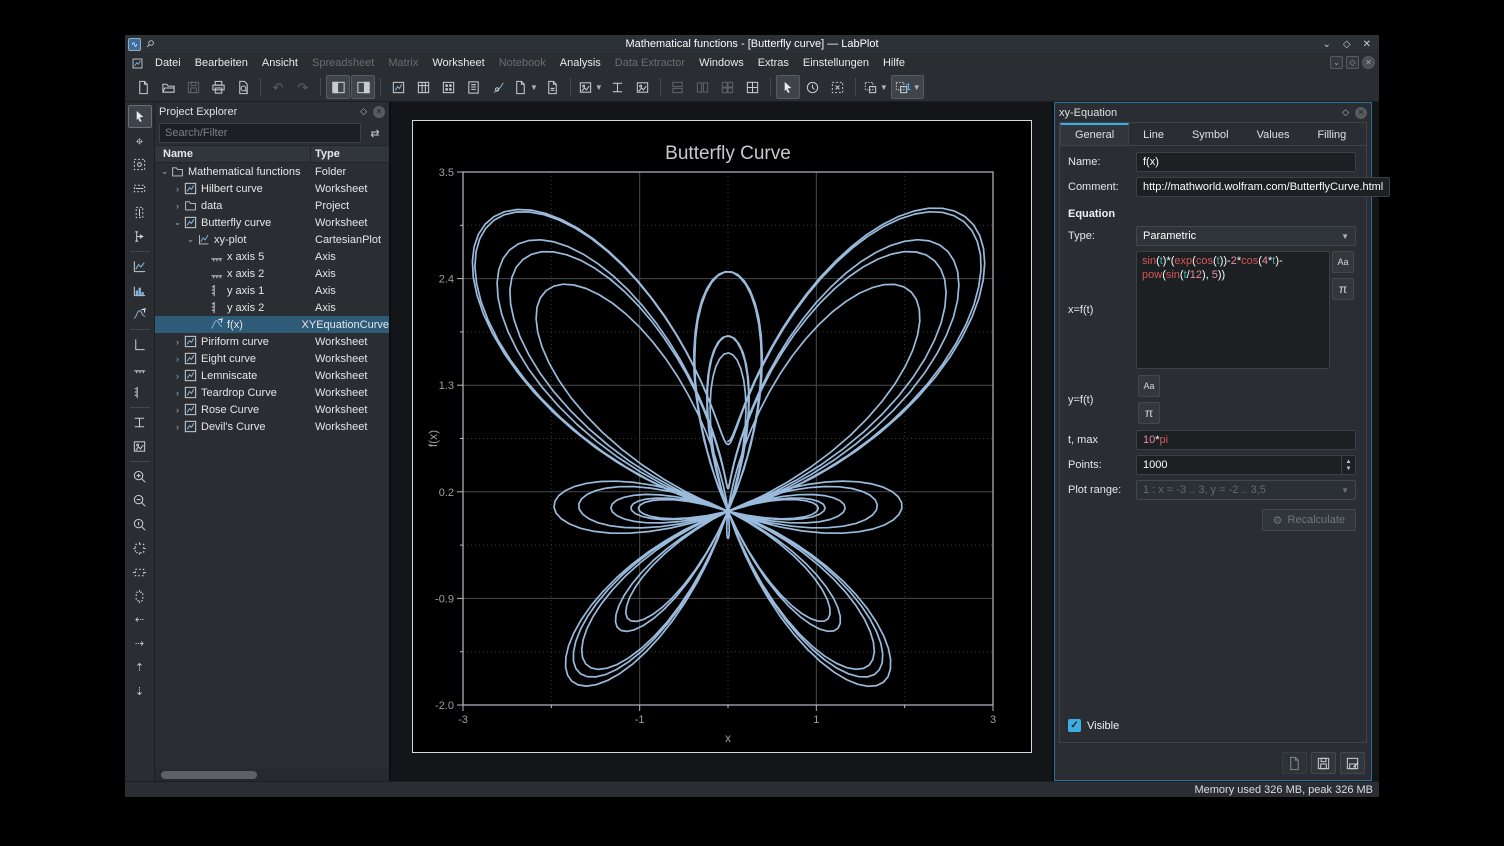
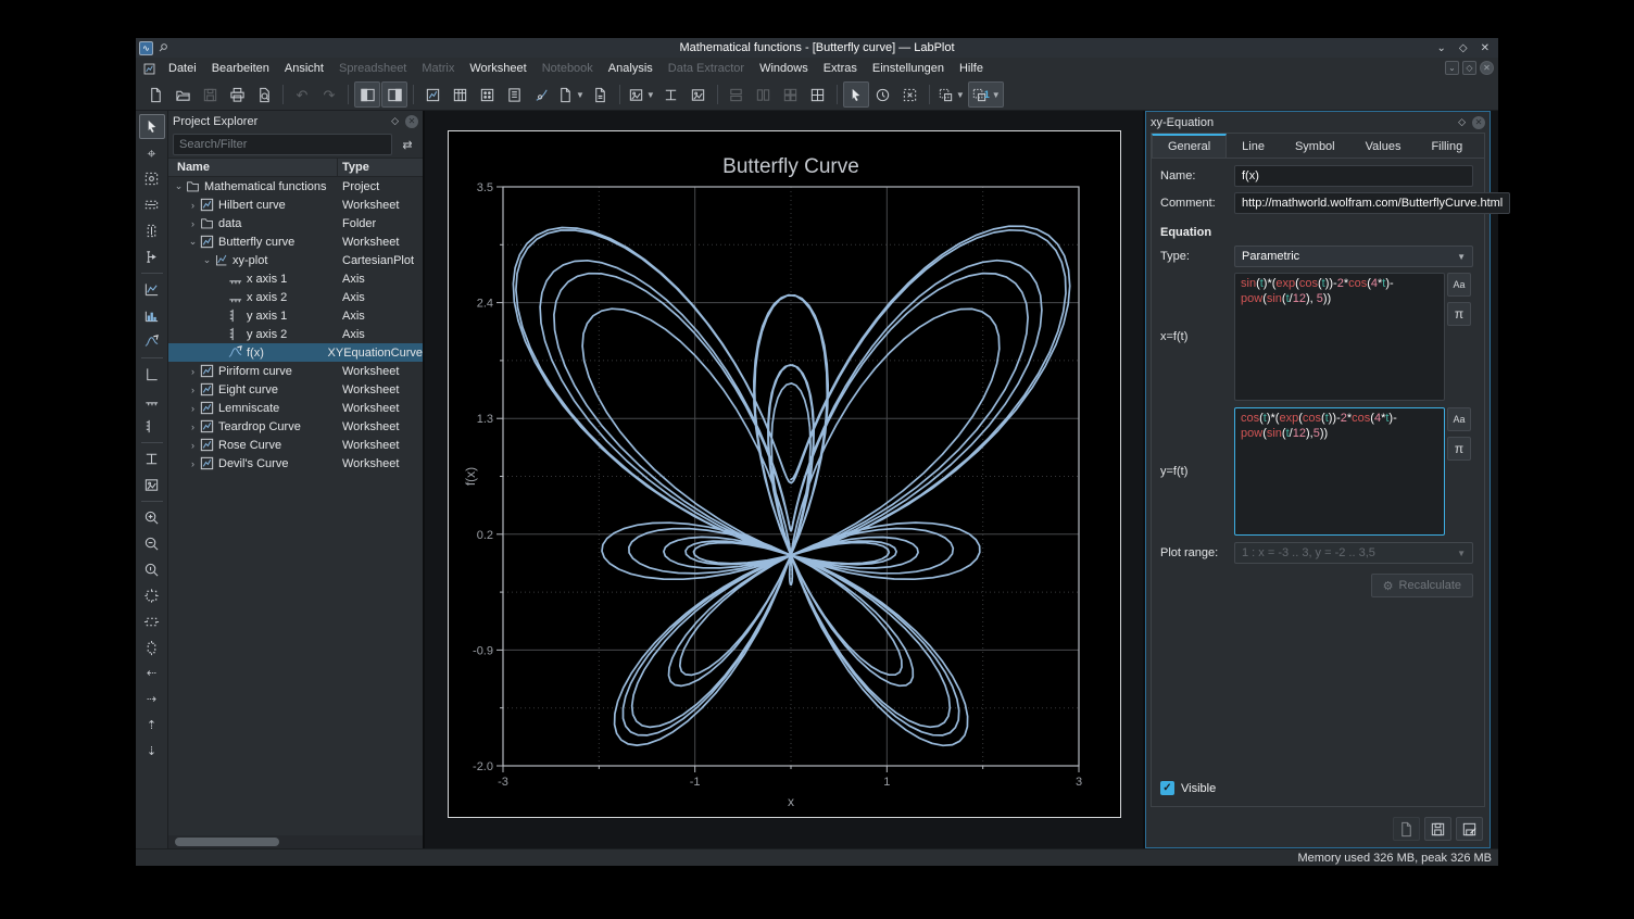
  ∿
  Mathematical functions - [Butterfly curve] — LabPlot
  ⌄
  ◇
  ✕
  Datei
  Bearbeiten
  Ansicht
  Spreadsheet
  Matrix
  Worksheet
  Notebook
  Analysis
  Data Extractor
  Windows
  Extras
  Einstellungen
  Hilfe
  ⌄
  ◇
  ✕
  ↶
  ↷
  ▼
  ▼
  ▼
  1
  ▼
  ⌖
  ⇠
  ⇢
  ⇡
  ⇣
  Project Explorer
  ◇
  ✕
  Search/Filter
  ⇄
  Name
  Type
  ⌄
  Mathematical functions
- Folder
+ Project
  ›
  Hilbert curve
  Worksheet
  ›
  data
- Project
+ Folder
  ⌄
  Butterfly curve
  Worksheet
  ⌄
  xy-plot
  CartesianPlot
- x axis 5
+ x axis 1
  Axis
  x axis 2
  Axis
  y axis 1
  Axis
  y axis 2
  Axis
  f(x)
  XYEquationCurve
  ›
  Piriform curve
  Worksheet
  ›
  Eight curve
  Worksheet
  ›
  Lemniscate
  Worksheet
  ›
  Teardrop Curve
  Worksheet
  ›
  Rose Curve
  Worksheet
  ›
  Devil's Curve
  Worksheet
  Butterfly Curve
  -3
  -1
  1
  3
  3.5
  2.4
  1.3
  0.2
  -0.9
  -2.0
  x
  xy-Equation
  ◇
  ✕
  General
  Line
  Symbol
  Values
  Filling
  Name:
  f(x)
  Comment:
  http://mathworld.wolfram.com/ButterflyCurve.html
  Equation
  Type:
  Parametric
  ▼
  x=f(t)
  sin(t)*(exp(cos(t))-2*cos(4*t)-pow(sin(t/12), 5))
  Aa
  π
  y=f(t)
+ cos(t)*(exp(cos(t))-2*cos(4*t)-pow(sin(t/12),5))
  Aa
  π
- t, max
- 10
- *
- pi
- Points:
- 1000
  Plot range:
  1 : x = -3 .. 3, y = -2 .. 3,5
  ▼
  ⚙
  Recalculate
  ✓
  Visible
  Memory used 326 MB, peak 326 MB
